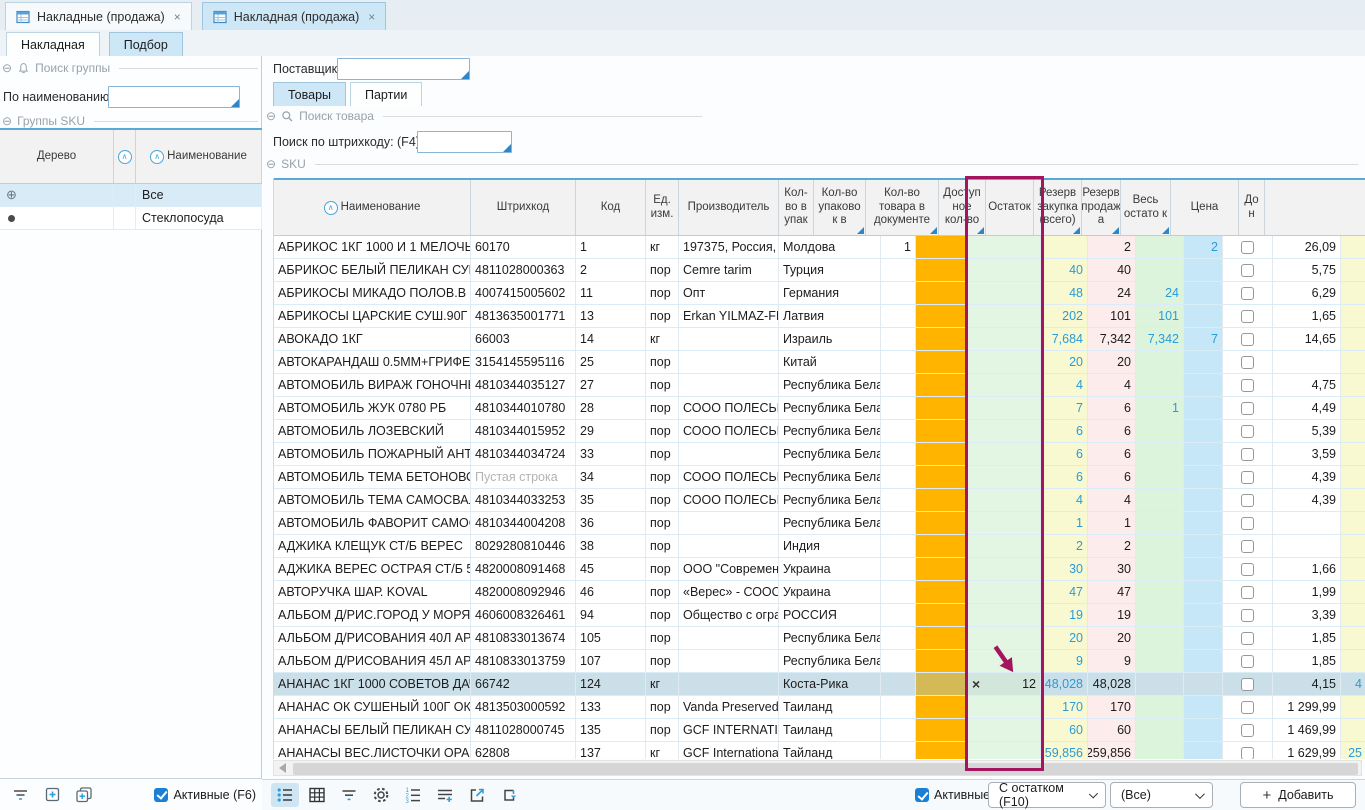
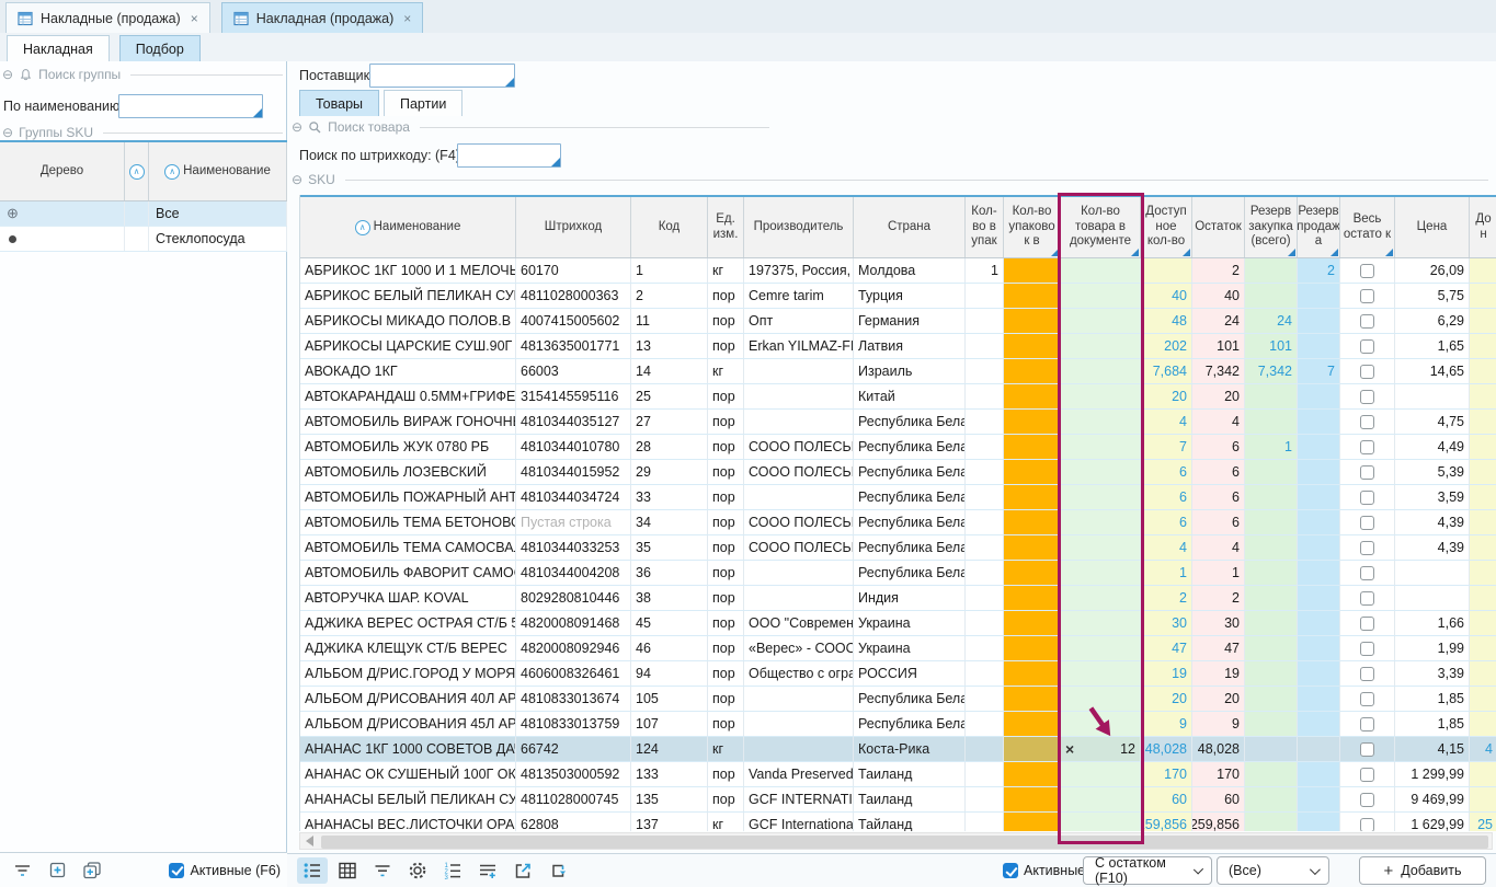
  Накладные (продажа)
  ×
  Накладная (продажа)
  ×
  Накладная
  Подбор
  ⊖
  Поиск группы
  По наименованию
  ⊖
  Группы SKU
  Дерево
  ∧
  ∧
  Наименование
  ⊕
  Все
  Стеклопосуда
  Активные (F6)
  Поставщик
  Товары
  Партии
  ⊖
  Поиск товара
  Поиск по штрихкоду: (F4
  ⊖
  SKU
  ∧
  Наименование
  Штрихкод
  Код
  Ед. изм.
  Производитель
+ Страна
  Кол-во в упак
  Кол-во упаково к в
  Кол-во товара в документе
  Доступ ное кол-во
  Остаток
  Резерв закупка (всего)
  Резерв продаж а
  Весь остато к
  Цена
  До н
  АБРИКОС 1КГ 1000 И 1 МЕЛОЧЬ
  60170
  1
  кг
  197375, Россия,
  Молдова
  1
  2
  2
  26,09
  АБРИКОС БЕЛЫЙ ПЕЛИКАН СУ
  4811028000363
  2
  пор
  Cemre tarim
  Турция
  40
  40
  5,75
  АБРИКОСЫ МИКАДО ПОЛОВ.В
  4007415005602
  11
  пор
  Опт
  Германия
  48
  24
  24
  6,29
  АБРИКОСЫ ЦАРСКИЕ СУШ.90Г
  4813635001771
  13
  пор
  Erkan YILMAZ-FI
  Латвия
  202
  101
  101
  1,65
  АВОКАДО 1КГ
  66003
  14
  кг
  Израиль
  7,684
  7,342
  7,342
  7
  14,65
  АВТОКАРАНДАШ 0.5ММ+ГРИФЕ
  3154145595116
  25
  пор
  Китай
  20
  20
  АВТОМОБИЛЬ ВИРАЖ ГОНОЧН
  4810344035127
  27
  пор
  Республика Бела
  4
  4
  4,75
  АВТОМОБИЛЬ ЖУК 0780 РБ
  4810344010780
  28
  пор
  СООО ПОЛЕСЬ
  Республика Бела
  7
  6
  1
  4,49
  АВТОМОБИЛЬ ЛОЗЕВСКИЙ
  4810344015952
  29
  пор
  СООО ПОЛЕСЬ
  Республика Бела
  6
  6
  5,39
  АВТОМОБИЛЬ ПОЖАРНЫЙ АНТ
  4810344034724
  33
  пор
  Республика Бела
  6
  6
  3,59
  АВТОМОБИЛЬ ТЕМА БЕТОНОВ
  Пустая строка
  34
  пор
  СООО ПОЛЕСЬ
  Республика Бела
  6
  6
  4,39
  АВТОМОБИЛЬ ТЕМА САМОСВА
  4810344033253
  35
  пор
  СООО ПОЛЕСЬ
  Республика Бела
  4
  4
  4,39
  АВТОМОБИЛЬ ФАВОРИТ САМО
  4810344004208
  36
  пор
  Республика Бела
  1
  1
- АДЖИКА КЛЕЩУК СТ/Б ВЕРЕС
+ АВТОРУЧКА ШАР. KOVAL
  8029280810446
  38
  пор
  Индия
  2
  2
  АДЖИКА ВЕРЕС ОСТРАЯ СТ/Б 5
  4820008091468
  45
  пор
  ООО "Современ
  Украина
  30
  30
  1,66
- АВТОРУЧКА ШАР. KOVAL
+ АДЖИКА КЛЕЩУК СТ/Б ВЕРЕС
  4820008092946
  46
  пор
  «Верес» - СООО
  Украина
  47
  47
  1,99
  АЛЬБОМ Д/РИС.ГОРОД У МОРЯ
  4606008326461
  94
  пор
  Общество с огра
  РОССИЯ
  19
  19
  3,39
  АЛЬБОМ Д/РИСОВАНИЯ 40Л АР
  4810833013674
  105
  пор
  Республика Бела
  20
  20
  1,85
  АЛЬБОМ Д/РИСОВАНИЯ 45Л АР
  4810833013759
  107
  пор
  Республика Бела
  9
  9
  1,85
  АНАНАС 1КГ 1000 СОВЕТОВ ДА
  66742
  124
  кг
  Коста-Рика
  ×
  12
  48,028
  48,028
  4,15
  4
  АНАНАС ОК СУШЕНЫЙ 100Г ОК
  4813503000592
  133
  пор
  Vanda Preserved
  Таиланд
  170
  170
  1 299,99
  АНАНАСЫ БЕЛЫЙ ПЕЛИКАН СУ
  4811028000745
  135
  пор
  GCF INTERNATI
  Таиланд
  60
  60
- 1 469,99
+ 9 469,99
  АНАНАСЫ ВЕС.ЛИСТОЧКИ ОРА
  62808
  137
  кг
  GCF Internationa
  Тайланд
  259,856
  259,856
  1 629,99
  25
  Активные
  С остатком (F10)
  (Все)
  +
  Добавить
